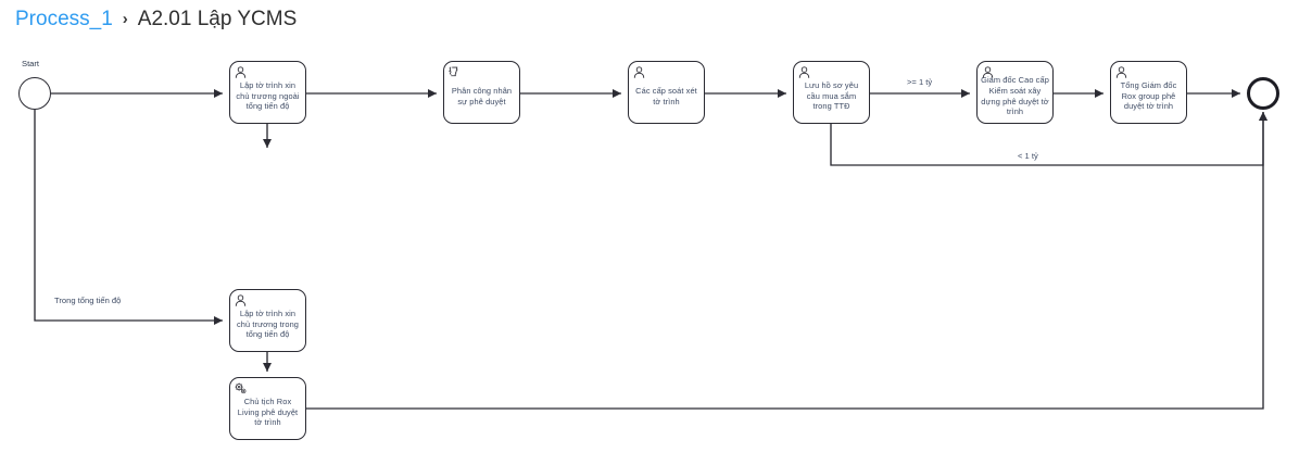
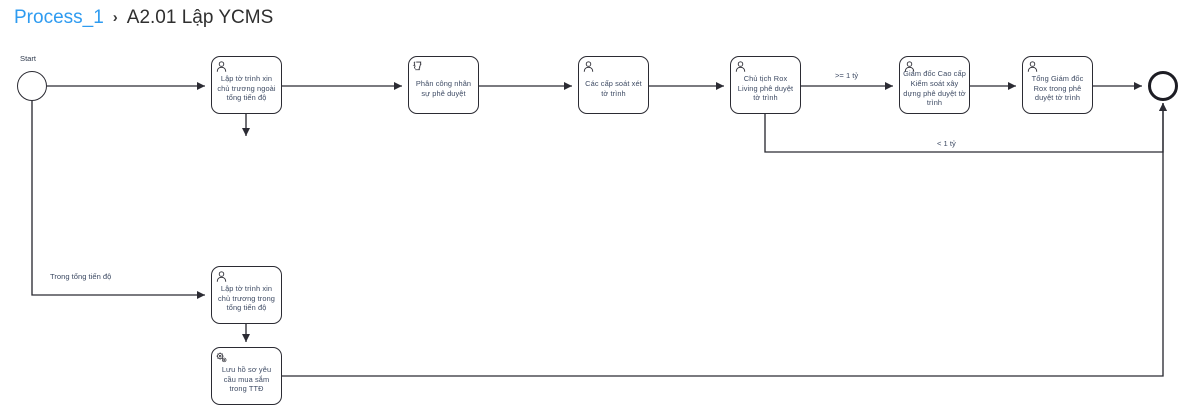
  Process_1
  ›
  A2.01 Lập YCMS
  Start
  Lập tờ trình xin chủ trương ngoài tổng tiến độ
  Phân công nhân sự phê duyệt
  Các cấp soát xét tờ trình
- Lưu hồ sơ yêu cầu mua sắm trong TTĐ
+ Chủ tịch Rox Living phê duyệt tờ trình
  Giám đốc Cao cấp Kiểm soát xây dựng phê duyệt tờ trình
- Tổng Giám đốc Rox group phê duyệt tờ trình
+ Tổng Giám đốc Rox trong phê duyệt tờ trình
  Lập tờ trình xin chủ trương trong tổng tiến độ
- Chủ tịch Rox Living phê duyệt tờ trình
+ Lưu hồ sơ yêu cầu mua sắm trong TTĐ
  >= 1 tỷ
  < 1 tỷ
  Trong tổng tiến độ
